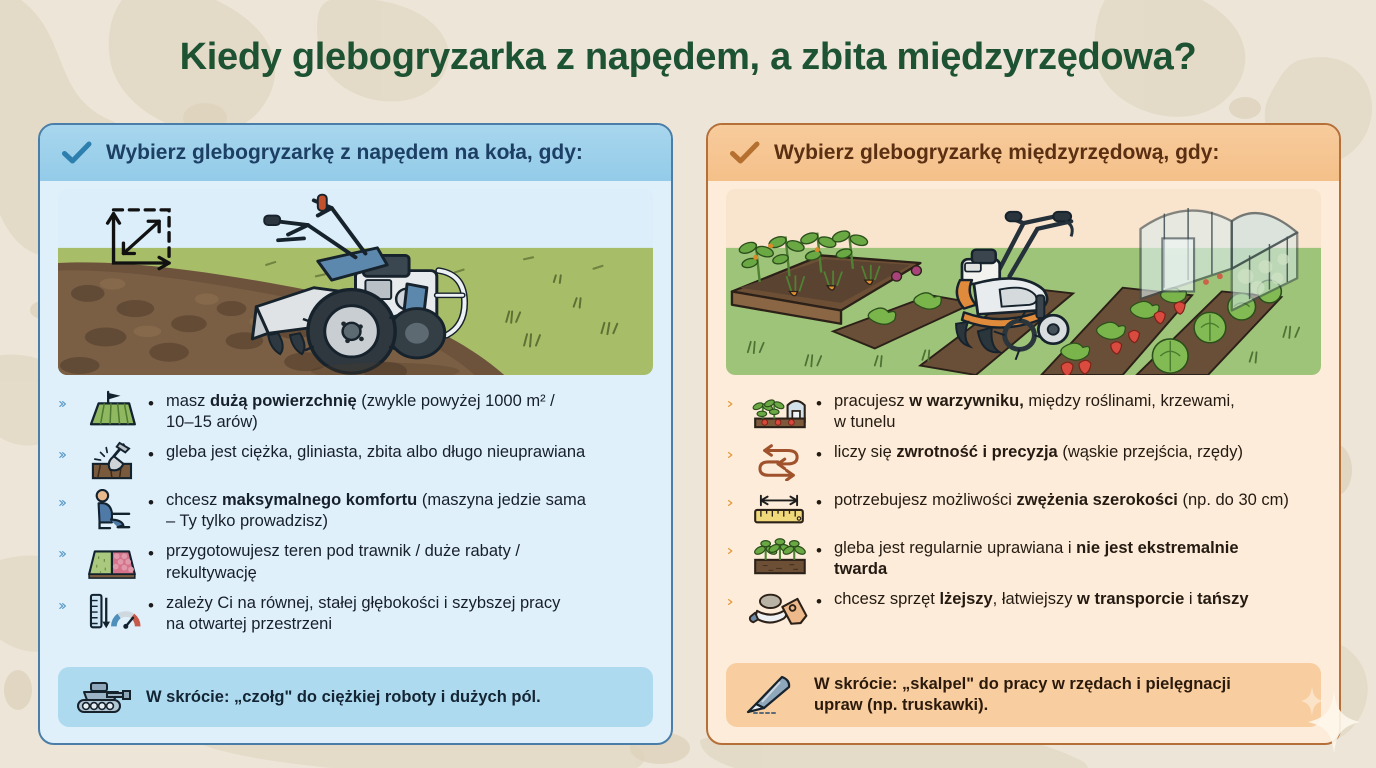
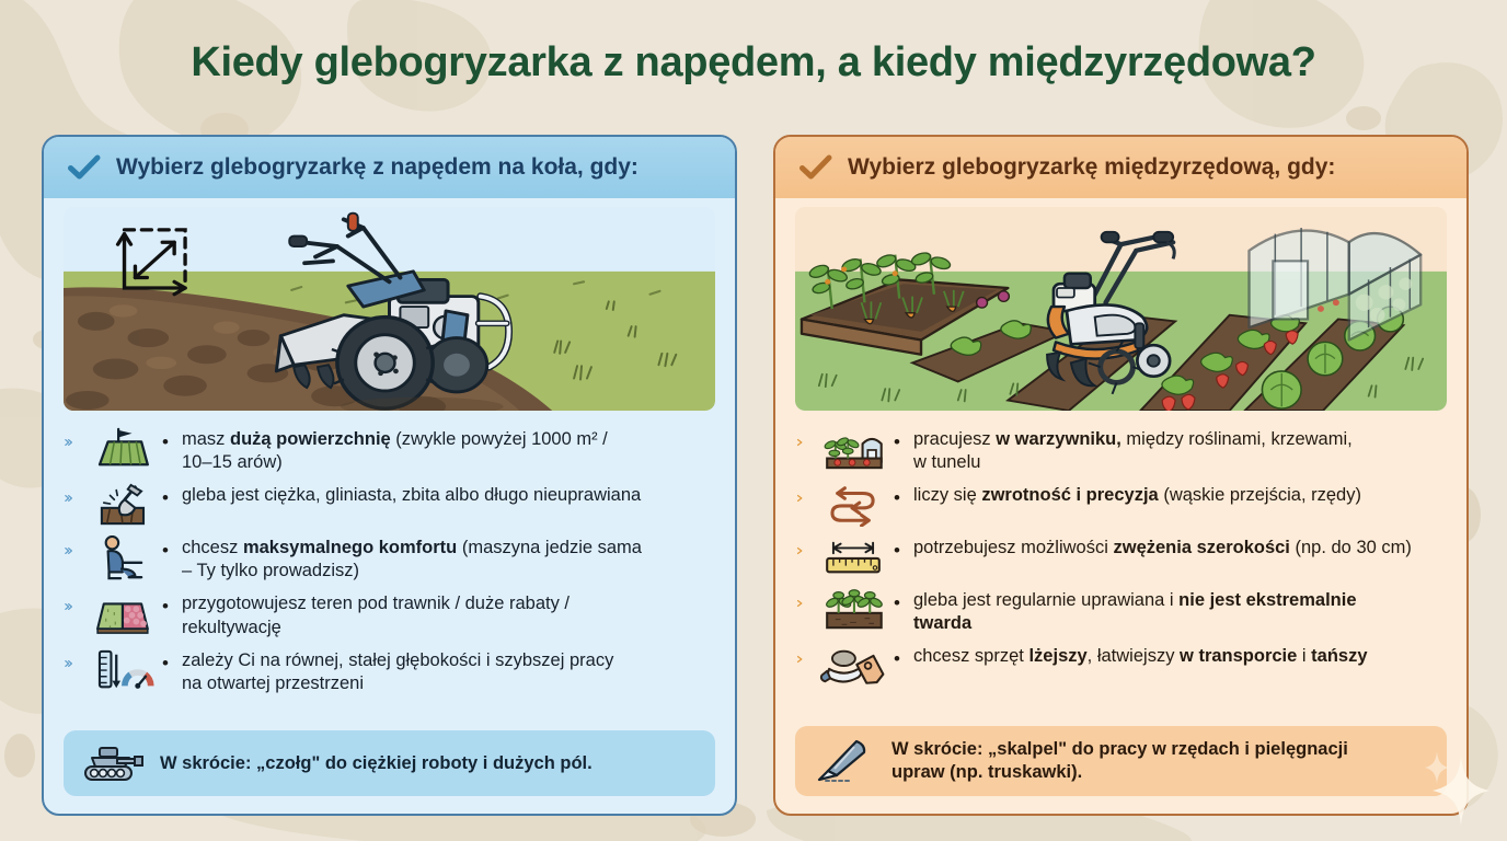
- Kiedy glebogryzarka z napędem, a zbita międzyrzędowa?
+ Kiedy glebogryzarka z napędem, a kiedy międzyrzędowa?
  Wybierz glebogryzarkę z napędem na koła, gdy:
  •
  masz dużą powierzchnię (zwykle powyżej 1000 m² /
  10–15 arów)
  •
  gleba jest ciężka, gliniasta, zbita albo długo nieuprawiana
  •
  chcesz maksymalnego komfortu (maszyna jedzie sama
  – Ty tylko prowadzisz)
  •
  przygotowujesz teren pod trawnik / duże rabaty /
  rekultywację
  •
  zależy Ci na równej, stałej głębokości i szybszej pracy
  na otwartej przestrzeni
  W skrócie: „czołg" do ciężkiej roboty i dużych pól.
  Wybierz glebogryzarkę międzyrzędową, gdy:
  •
  pracujesz w warzywniku, między roślinami, krzewami,
  w tunelu
  •
  liczy się zwrotność i precyzja (wąskie przejścia, rzędy)
  •
  potrzebujesz możliwości zwężenia szerokości (np. do 30 cm)
  •
  gleba jest regularnie uprawiana i nie jest ekstremalnie
  twarda
  •
  chcesz sprzęt lżejszy, łatwiejszy w transporcie i tańszy
  W skrócie: „skalpel" do pracy w rzędach i pielęgnacji
  upraw (np. truskawki).
